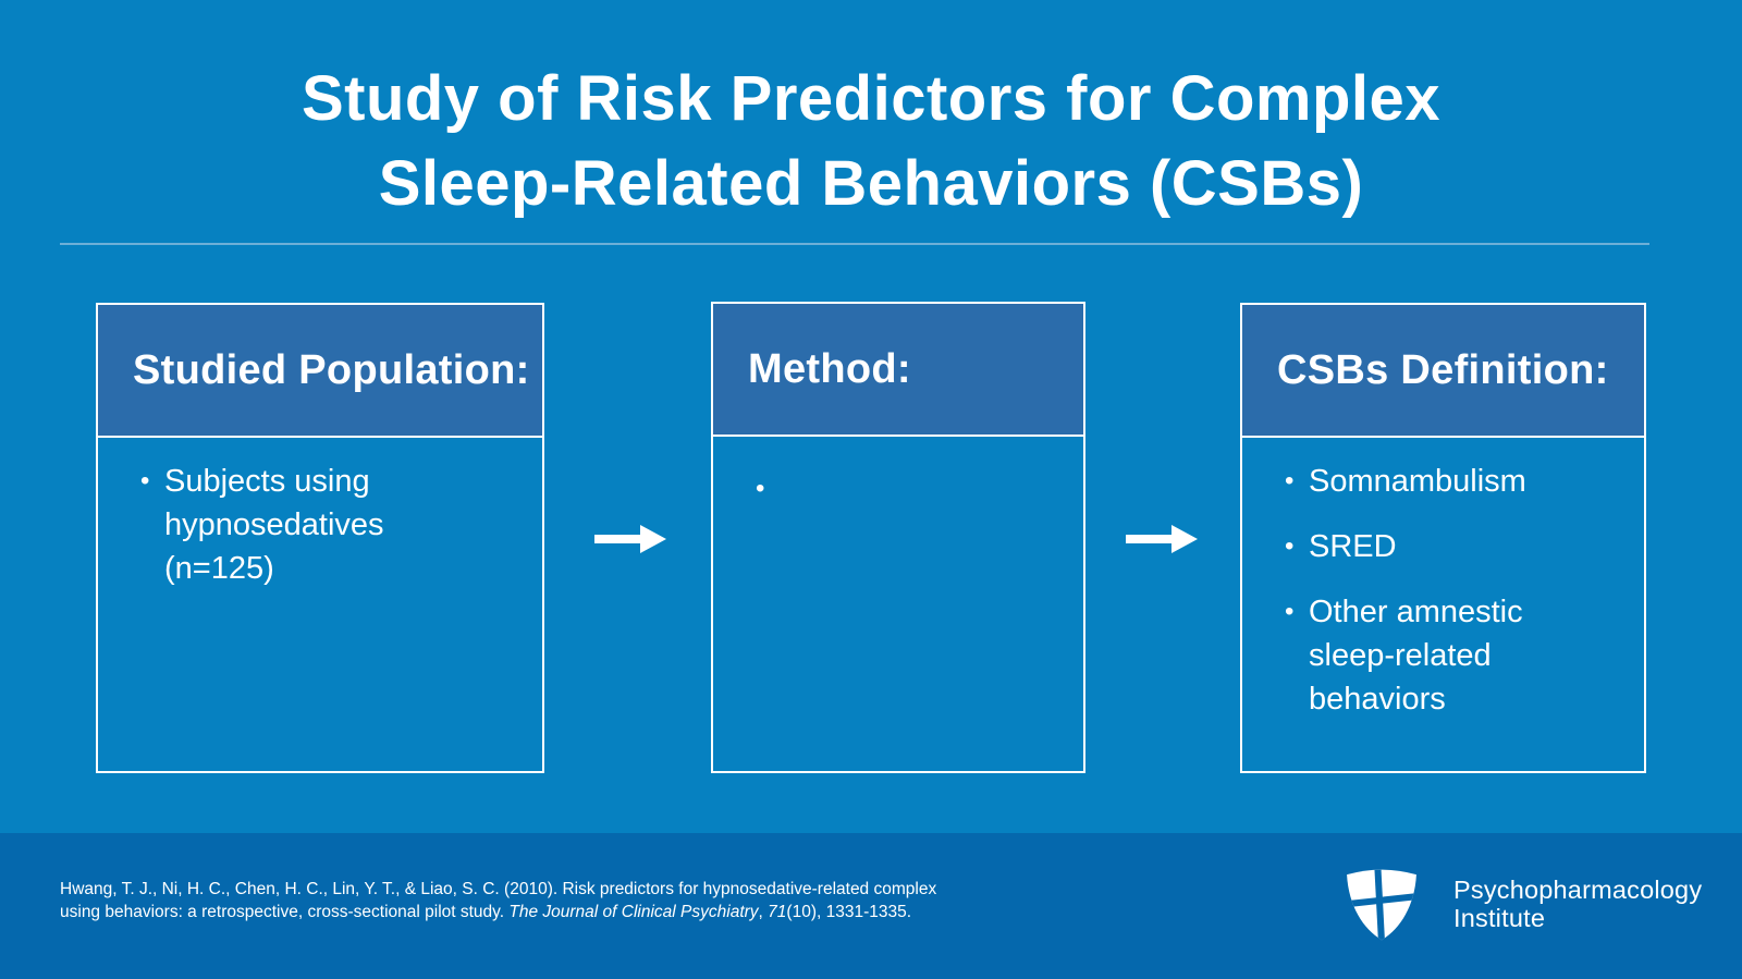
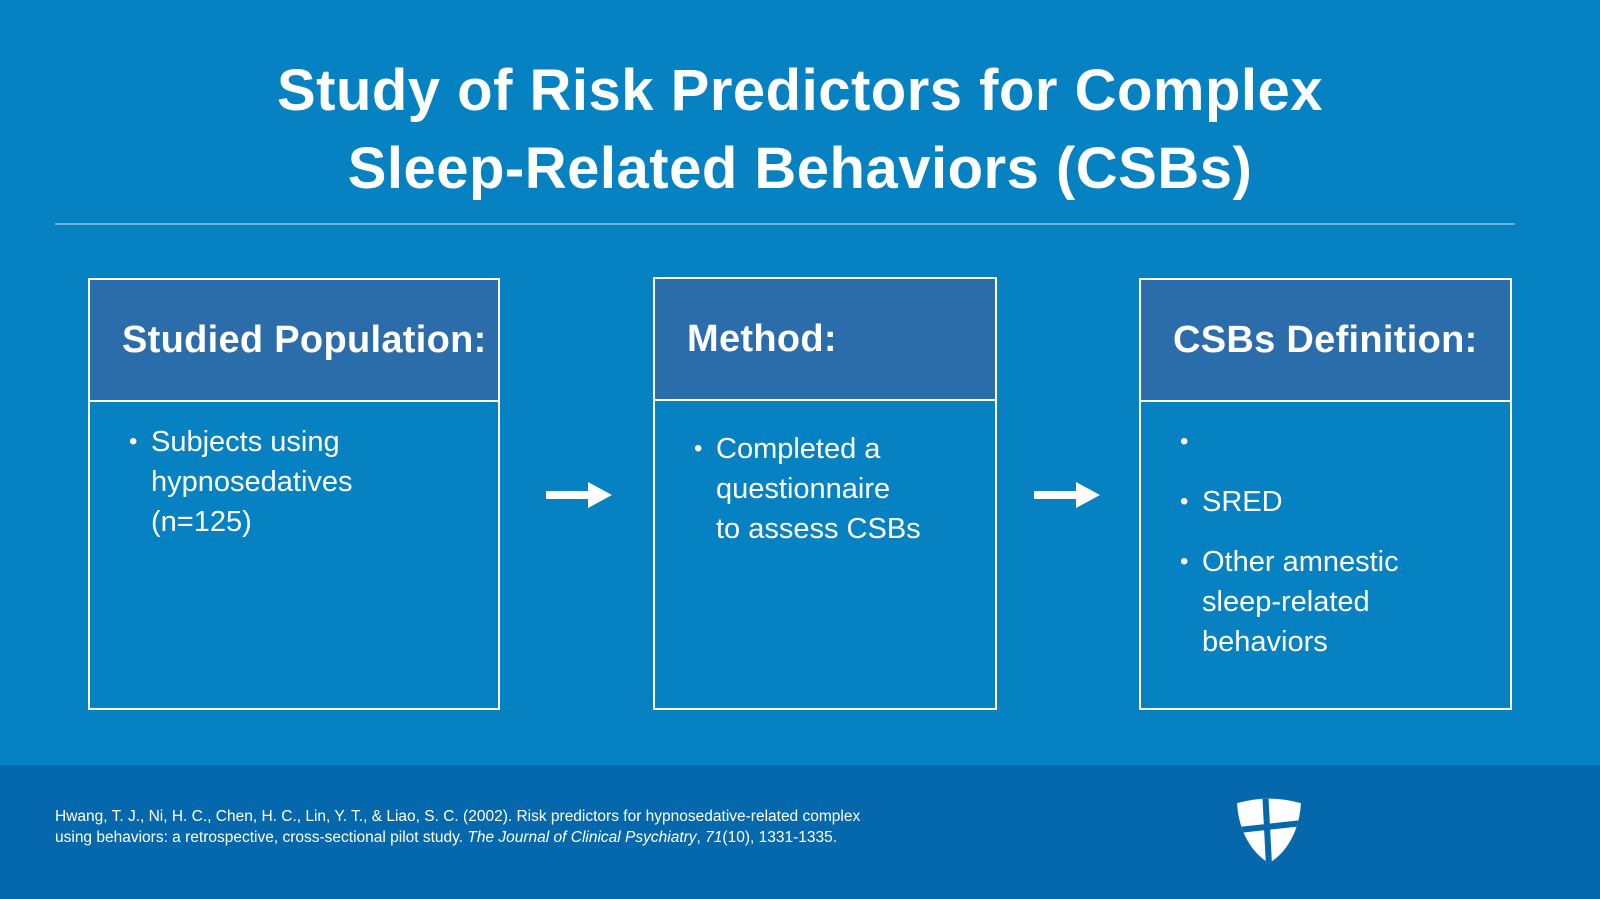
  Study of Risk Predictors for Complex
  Sleep-Related Behaviors (CSBs)
  Studied Population:
  •
  Subjects using
  hypnosedatives
  (n=125)
  Method:
  •
+ Completed a
+ questionnaire
+ to assess CSBs
  CSBs Definition:
  •
- Somnambulism
  •
  SRED
  •
  Other amnestic
  sleep-related
  behaviors
- Hwang, T. J., Ni, H. C., Chen, H. C., Lin, Y. T., & Liao, S. C. (2010). Risk predictors for hypnosedative-related complex
+ Hwang, T. J., Ni, H. C., Chen, H. C., Lin, Y. T., & Liao, S. C. (2002). Risk predictors for hypnosedative-related complex
  using behaviors: a retrospective, cross-sectional pilot study. The Journal of Clinical Psychiatry, 71(10), 1331-1335.
- Psychopharmacology
- Institute
